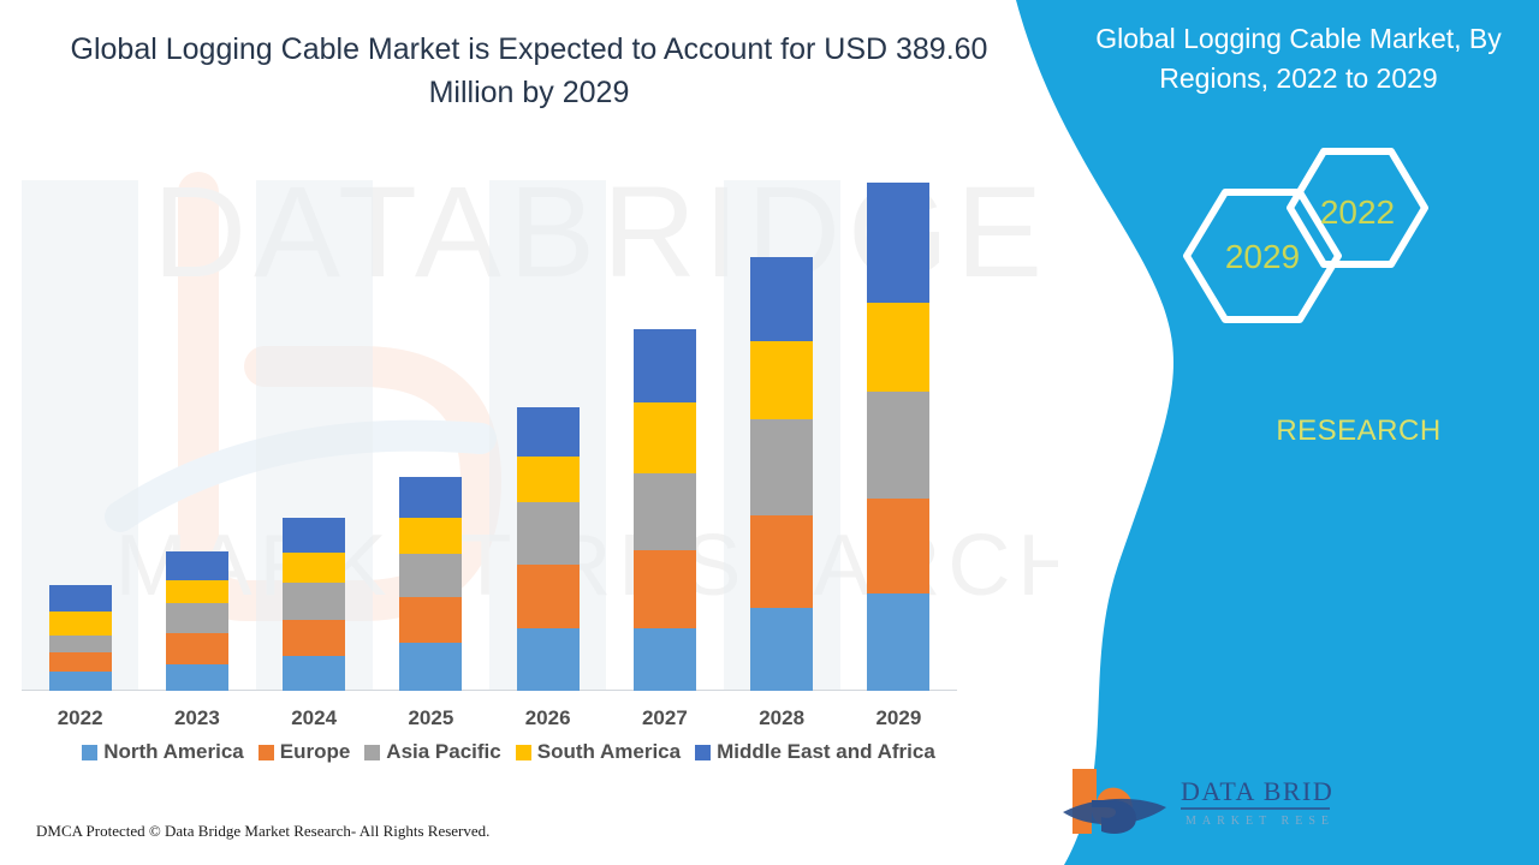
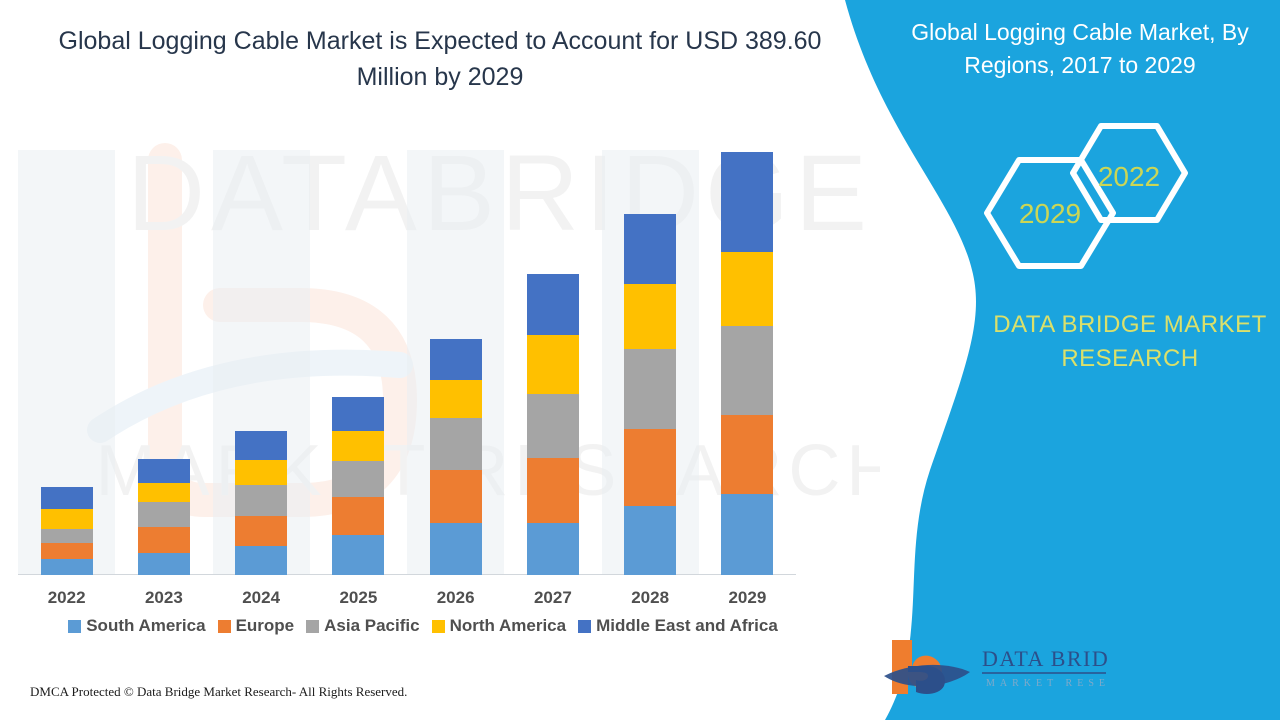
  DATABRIDE
  Global Logging Cable Market is Expected to Account for USD 389.60 Million by 2029
  2022
  2023
  2024
  2025
  2026
  2027
  2028
  2029
- North America
+ South America
  Europe
  Asia Pacific
- South America
+ North America
  Middle East and Africa
  DMCA Protected © Data Bridge Market Research- All Rights Reserved.
- Global Logging Cable Market, By Regions, 2022 to 2029
+ Global Logging Cable Market, By Regions, 2017 to 2029
  2029
  2022
+ DATA BRIDGE MARKET
  RESEARCH
  DATA BRID
  MARKET RESE
